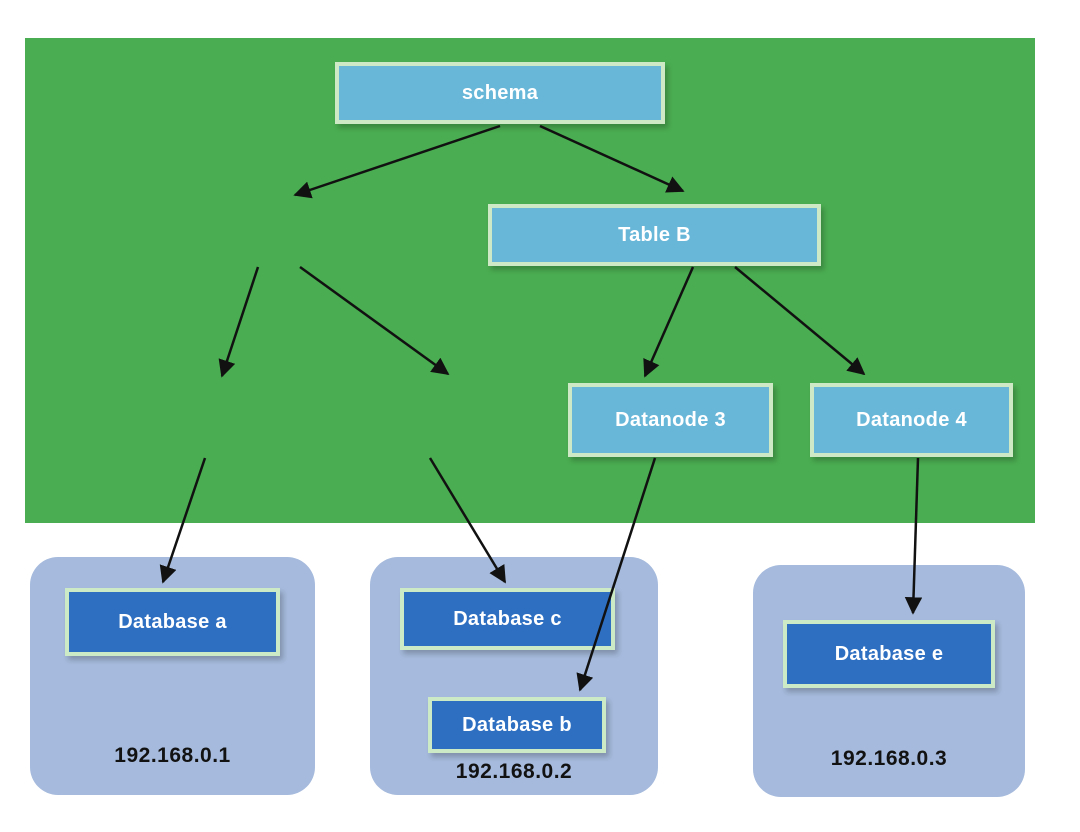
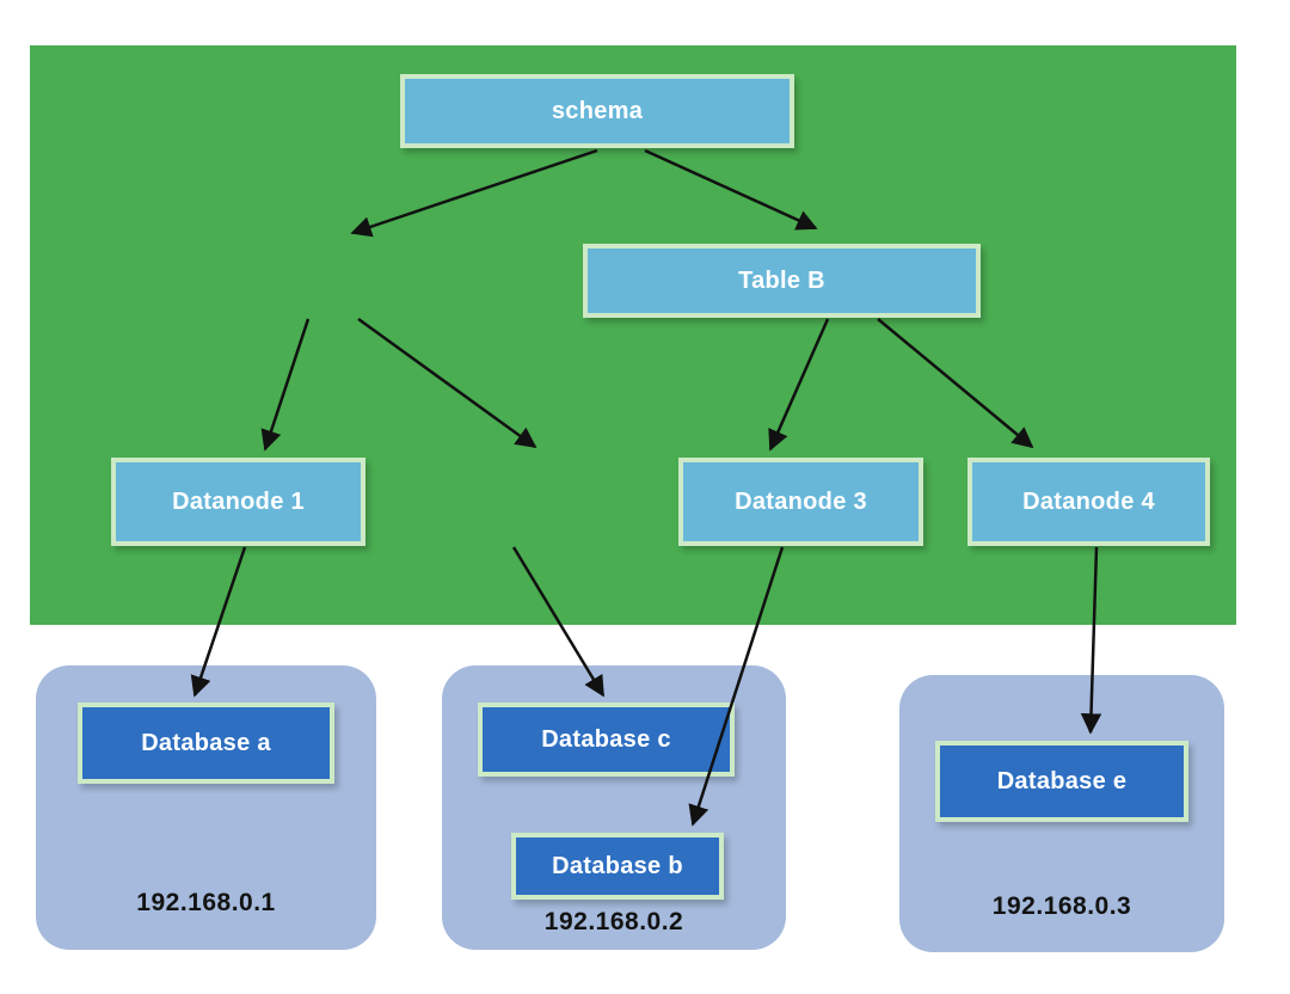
  schema
  Table B
+ Datanode 1
  Datanode 3
  Datanode 4
  Database a
  Database c
  Database b
  Database e
  192.168.0.1
  192.168.0.2
  192.168.0.3
